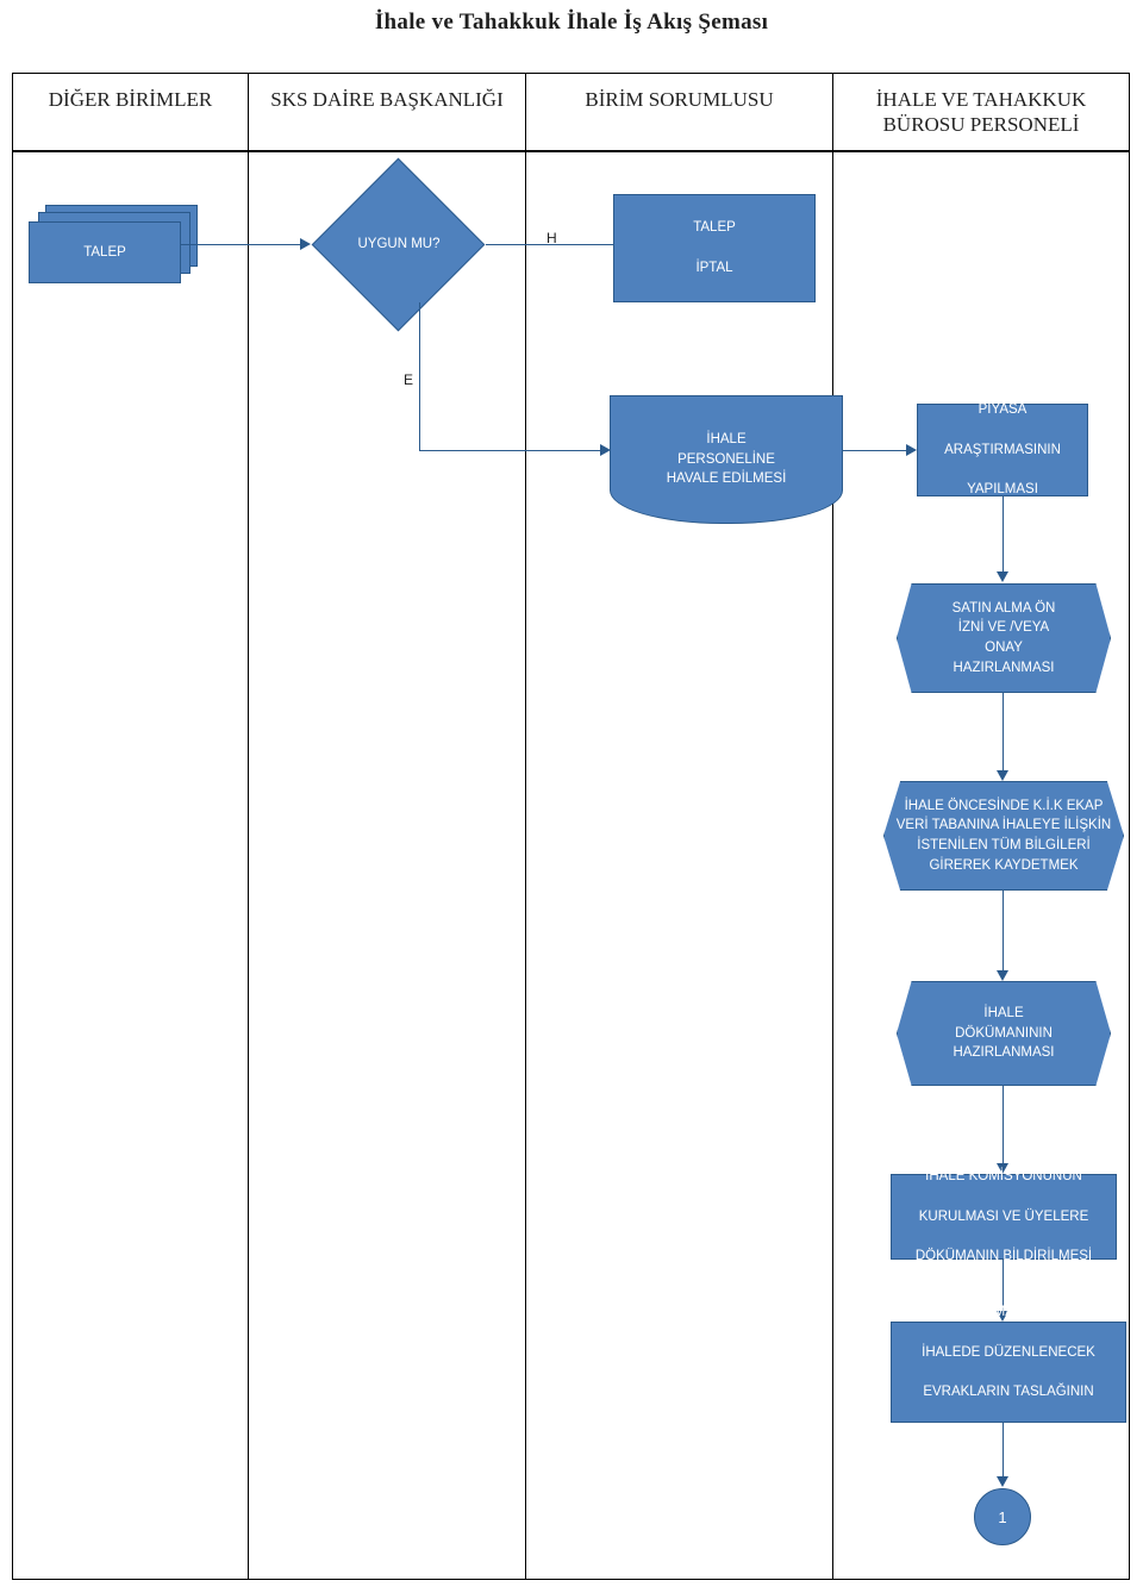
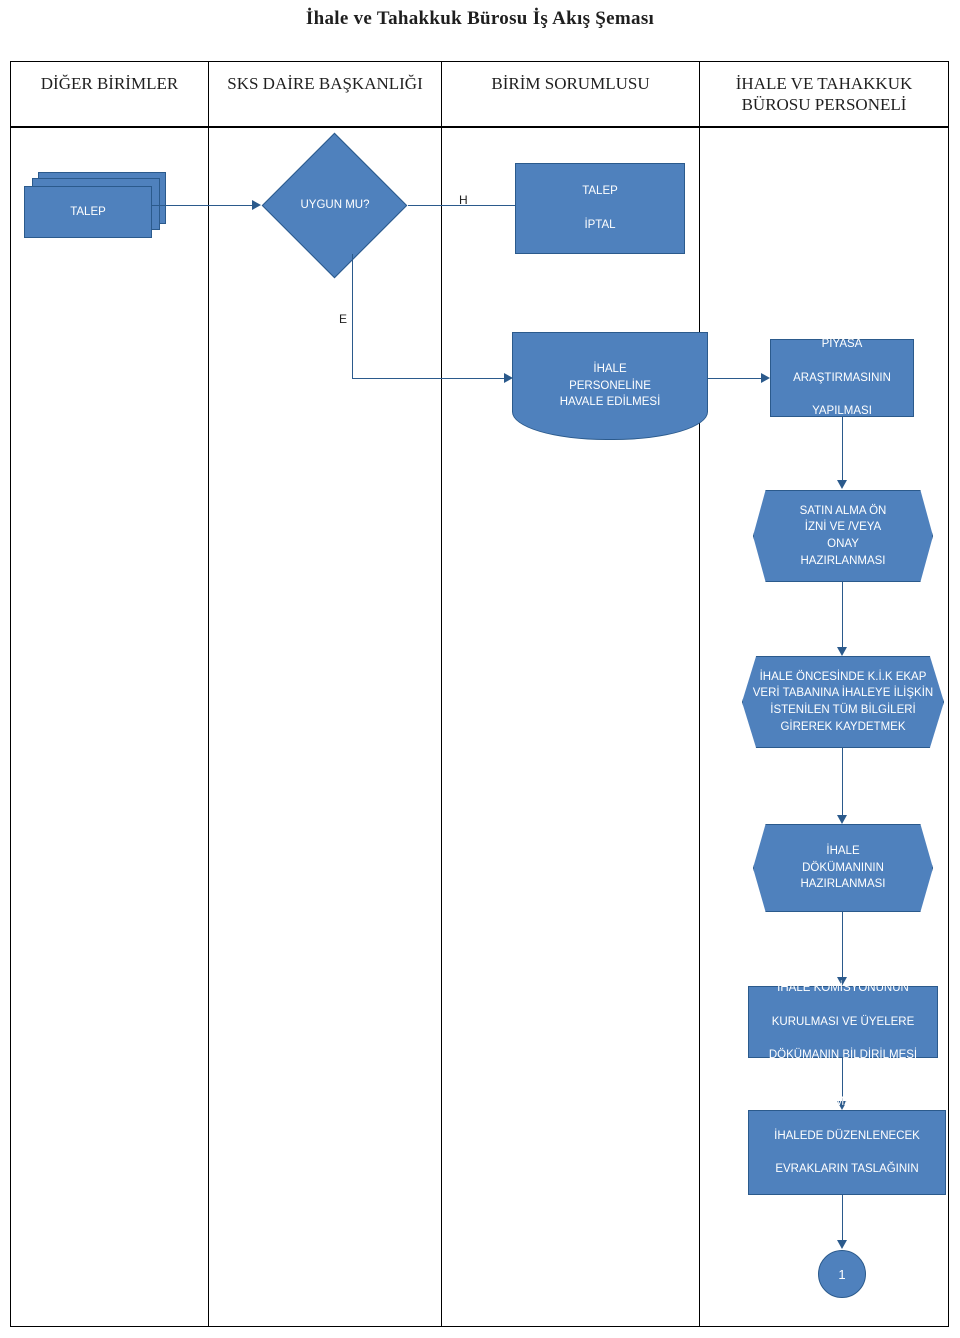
- İhale ve Tahakkuk İhale İş Akış Şeması
+ İhale ve Tahakkuk Bürosu İş Akış Şeması
  DİĞER BİRİMLER
  SKS DAİRE BAŞKANLIĞI
  BİRİM SORUMLUSU
  İHALE VE TAHAKKUK BÜROSU PERSONELİ
  TALEP
  UYGUN MU?
  H
  TALEP
  İPTAL
  E
  İHALE
  PERSONELİNE
  HAVALE EDİLMESİ
  PİYASA
  ARAŞTIRMASININ
  YAPILMASI
  SATIN ALMA ÖN
  İZNİ VE /VEYA
  ONAY
  HAZIRLANMASI
  İHALE ÖNCESİNDE K.İ.K EKAP
  VERİ TABANINA İHALEYE İLİŞKİN
  İSTENİLEN TÜM BİLGİLERİ
  GİREREK KAYDETMEK
  İHALE
  DÖKÜMANININ
  HAZIRLANMASI
  İHALE KOMİSYONUNUN
  KURULMASI VE ÜYELERE
  DÖKÜMANIN BİLDİRİLMESİ
  İHALE DÖKÜMANIN SATIŞI VE
  İHALEDE DÜZENLENECEK
  EVRAKLARIN TASLAĞININ
  HAZIRLANMASI
  1
